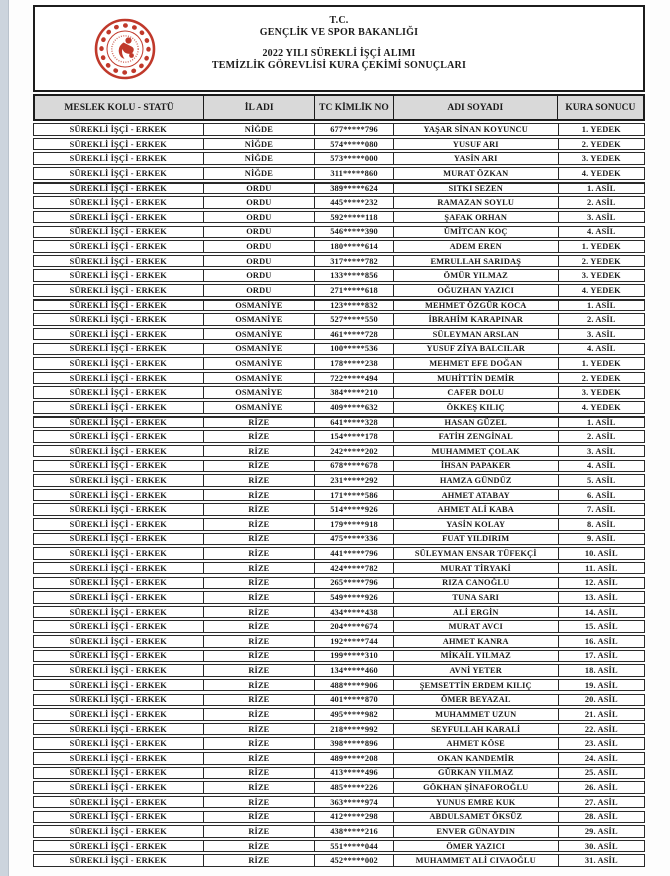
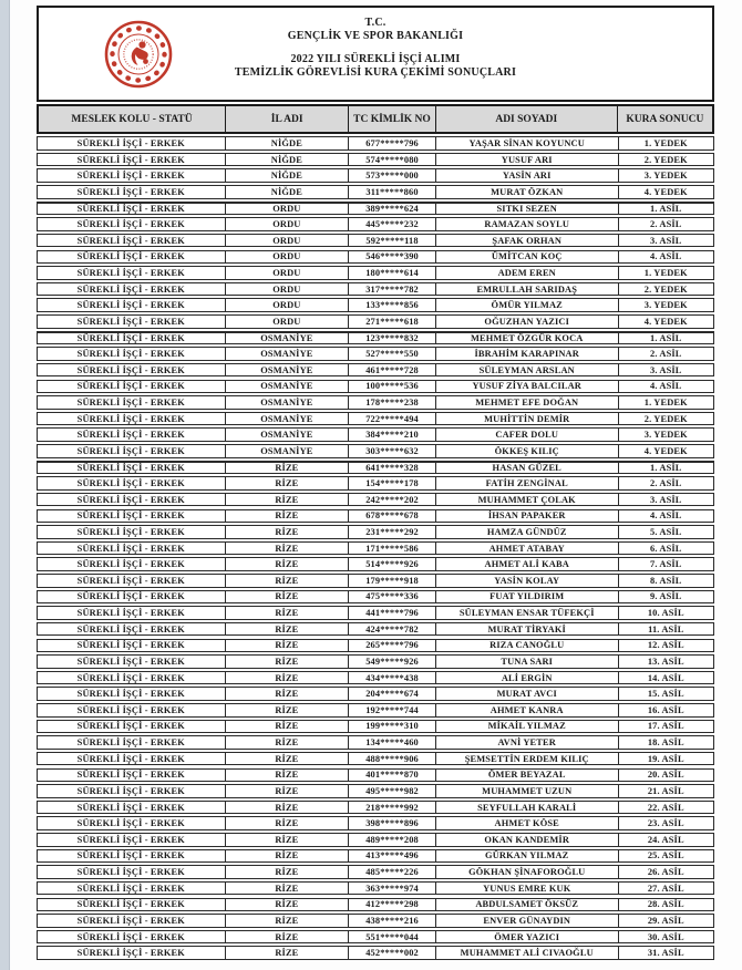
  T.C.
  GENÇLİK VE SPOR BAKANLIĞI
  2022 YILI SÜREKLİ İŞÇİ ALIMI
  TEMİZLİK GÖREVLİSİ KURA ÇEKİMİ SONUÇLARI
  MESLEK KOLU - STATÜ
  İL ADI
  TC KİMLİK NO
  ADI SOYADI
  KURA SONUCU
  SÜREKLİ İŞÇİ - ERKEK
  NİĞDE
  677*****796
  YAŞAR SİNAN KOYUNCU
  1. YEDEK
  SÜREKLİ İŞÇİ - ERKEK
  NİĞDE
  574*****080
  YUSUF ARI
  2. YEDEK
  SÜREKLİ İŞÇİ - ERKEK
  NİĞDE
  573*****000
  YASİN ARI
  3. YEDEK
  SÜREKLİ İŞÇİ - ERKEK
  NİĞDE
  311*****860
  MURAT ÖZKAN
  4. YEDEK
  SÜREKLİ İŞÇİ - ERKEK
  ORDU
  389*****624
  SITKI SEZEN
  1. ASİL
  SÜREKLİ İŞÇİ - ERKEK
  ORDU
  445*****232
  RAMAZAN SOYLU
  2. ASİL
  SÜREKLİ İŞÇİ - ERKEK
  ORDU
  592*****118
  ŞAFAK ORHAN
  3. ASİL
  SÜREKLİ İŞÇİ - ERKEK
  ORDU
  546*****390
  ÜMİTCAN KOÇ
  4. ASİL
  SÜREKLİ İŞÇİ - ERKEK
  ORDU
  180*****614
  ADEM EREN
  1. YEDEK
  SÜREKLİ İŞÇİ - ERKEK
  ORDU
  317*****782
  EMRULLAH SARIDAŞ
  2. YEDEK
  SÜREKLİ İŞÇİ - ERKEK
  ORDU
  133*****856
  ÖMÜR YILMAZ
  3. YEDEK
  SÜREKLİ İŞÇİ - ERKEK
  ORDU
  271*****618
  OĞUZHAN YAZICI
  4. YEDEK
  SÜREKLİ İŞÇİ - ERKEK
  OSMANİYE
  123*****832
  MEHMET ÖZGÜR KOCA
  1. ASİL
  SÜREKLİ İŞÇİ - ERKEK
  OSMANİYE
  527*****550
  İBRAHİM KARAPINAR
  2. ASİL
  SÜREKLİ İŞÇİ - ERKEK
  OSMANİYE
  461*****728
  SÜLEYMAN ARSLAN
  3. ASİL
  SÜREKLİ İŞÇİ - ERKEK
  OSMANİYE
  100*****536
  YUSUF ZİYA BALCILAR
  4. ASİL
  SÜREKLİ İŞÇİ - ERKEK
  OSMANİYE
  178*****238
  MEHMET EFE DOĞAN
  1. YEDEK
  SÜREKLİ İŞÇİ - ERKEK
  OSMANİYE
  722*****494
  MUHİTTİN DEMİR
  2. YEDEK
  SÜREKLİ İŞÇİ - ERKEK
  OSMANİYE
  384*****210
  CAFER DOLU
  3. YEDEK
  SÜREKLİ İŞÇİ - ERKEK
  OSMANİYE
- 409*****632
+ 303*****632
  ÖKKEŞ KILIÇ
  4. YEDEK
  SÜREKLİ İŞÇİ - ERKEK
  RİZE
  641*****328
  HASAN GÜZEL
  1. ASİL
  SÜREKLİ İŞÇİ - ERKEK
  RİZE
  154*****178
  FATİH ZENGİNAL
  2. ASİL
  SÜREKLİ İŞÇİ - ERKEK
  RİZE
  242*****202
  MUHAMMET ÇOLAK
  3. ASİL
  SÜREKLİ İŞÇİ - ERKEK
  RİZE
  678*****678
  İHSAN PAPAKER
  4. ASİL
  SÜREKLİ İŞÇİ - ERKEK
  RİZE
  231*****292
  HAMZA GÜNDÜZ
  5. ASİL
  SÜREKLİ İŞÇİ - ERKEK
  RİZE
  171*****586
  AHMET ATABAY
  6. ASİL
  SÜREKLİ İŞÇİ - ERKEK
  RİZE
  514*****926
  AHMET ALİ KABA
  7. ASİL
  SÜREKLİ İŞÇİ - ERKEK
  RİZE
  179*****918
  YASİN KOLAY
  8. ASİL
  SÜREKLİ İŞÇİ - ERKEK
  RİZE
  475*****336
  FUAT YILDIRIM
  9. ASİL
  SÜREKLİ İŞÇİ - ERKEK
  RİZE
  441*****796
  SÜLEYMAN ENSAR TÜFEKÇİ
  10. ASİL
  SÜREKLİ İŞÇİ - ERKEK
  RİZE
  424*****782
  MURAT TİRYAKİ
  11. ASİL
  SÜREKLİ İŞÇİ - ERKEK
  RİZE
  265*****796
  RIZA CANOĞLU
  12. ASİL
  SÜREKLİ İŞÇİ - ERKEK
  RİZE
  549*****926
  TUNA SARI
  13. ASİL
  SÜREKLİ İŞÇİ - ERKEK
  RİZE
  434*****438
  ALİ ERGİN
  14. ASİL
  SÜREKLİ İŞÇİ - ERKEK
  RİZE
  204*****674
  MURAT AVCI
  15. ASİL
  SÜREKLİ İŞÇİ - ERKEK
  RİZE
  192*****744
  AHMET KANRA
  16. ASİL
  SÜREKLİ İŞÇİ - ERKEK
  RİZE
  199*****310
  MİKAİL YILMAZ
  17. ASİL
  SÜREKLİ İŞÇİ - ERKEK
  RİZE
  134*****460
  AVNİ YETER
  18. ASİL
  SÜREKLİ İŞÇİ - ERKEK
  RİZE
  488*****906
  ŞEMSETTİN ERDEM KILIÇ
  19. ASİL
  SÜREKLİ İŞÇİ - ERKEK
  RİZE
  401*****870
  ÖMER BEYAZAL
  20. ASİL
  SÜREKLİ İŞÇİ - ERKEK
  RİZE
  495*****982
  MUHAMMET UZUN
  21. ASİL
  SÜREKLİ İŞÇİ - ERKEK
  RİZE
  218*****992
  SEYFULLAH KARALİ
  22. ASİL
  SÜREKLİ İŞÇİ - ERKEK
  RİZE
  398*****896
  AHMET KÖSE
  23. ASİL
  SÜREKLİ İŞÇİ - ERKEK
  RİZE
  489*****208
  OKAN KANDEMİR
  24. ASİL
  SÜREKLİ İŞÇİ - ERKEK
  RİZE
  413*****496
  GÜRKAN YILMAZ
  25. ASİL
  SÜREKLİ İŞÇİ - ERKEK
  RİZE
  485*****226
  GÖKHAN ŞİNAFOROĞLU
  26. ASİL
  SÜREKLİ İŞÇİ - ERKEK
  RİZE
  363*****974
  YUNUS EMRE KUK
  27. ASİL
  SÜREKLİ İŞÇİ - ERKEK
  RİZE
  412*****298
  ABDULSAMET ÖKSÜZ
  28. ASİL
  SÜREKLİ İŞÇİ - ERKEK
  RİZE
  438*****216
  ENVER GÜNAYDIN
  29. ASİL
  SÜREKLİ İŞÇİ - ERKEK
  RİZE
  551*****044
  ÖMER YAZICI
  30. ASİL
  SÜREKLİ İŞÇİ - ERKEK
  RİZE
  452*****002
  MUHAMMET ALİ CIVAOĞLU
  31. ASİL
